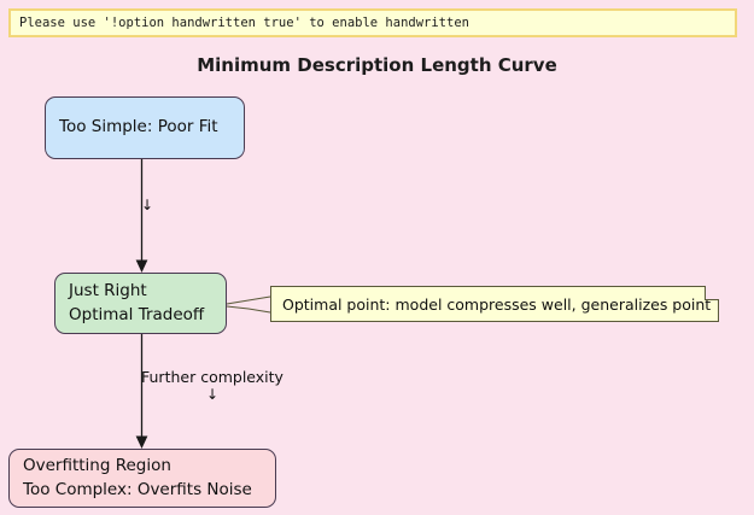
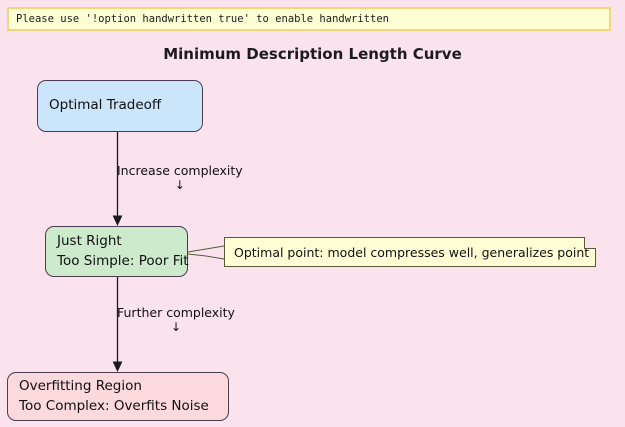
  Please use '!option handwritten true' to enable handwritten
  Minimum Description Length Curve
- Too Simple: Poor Fit
+ Optimal Tradeoff
  Just Right
- Optimal Tradeoff
+ Too Simple: Poor Fit
  Overfitting Region
  Too Complex: Overfits Noise
+ Increase complexity
  ↓
  Further complexity
  ↓
  Optimal point: model compresses well, generalizes point
